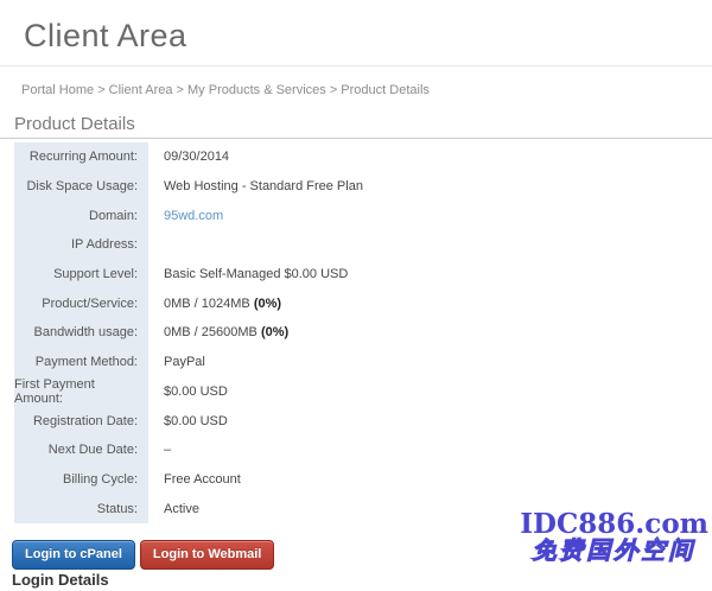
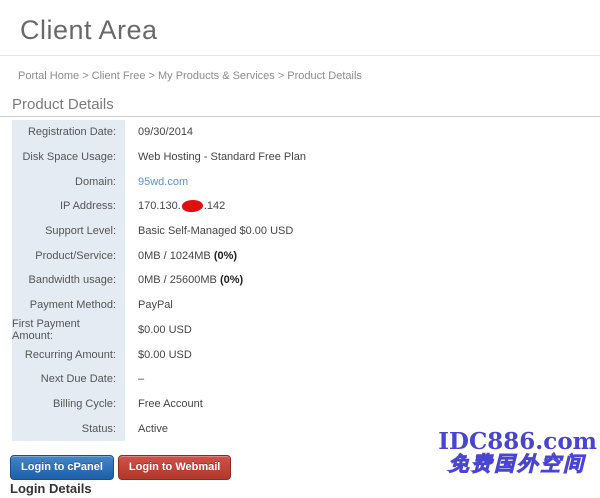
  Client Area
- Portal Home > Client Area > My Products & Services > Product Details
+ Portal Home > Client Free > My Products & Services > Product Details
  Product Details
- Recurring Amount:
+ Registration Date:
  09/30/2014
  Disk Space Usage:
  Web Hosting - Standard Free Plan
  Domain:
  95wd.com
  IP Address:
+ 170.130. .142
  Support Level:
  Basic Self-Managed $0.00 USD
  Product/Service:
  0MB / 1024MB (0%)
  Bandwidth usage:
  0MB / 25600MB (0%)
  Payment Method:
  PayPal
  First Payment Amount:
  $0.00 USD
- Registration Date:
+ Recurring Amount:
  $0.00 USD
  Next Due Date:
  –
  Billing Cycle:
  Free Account
  Status:
  Active
  Login to cPanel
  Login to Webmail
  Login Details
  IDC886.com
  免费国外空间
